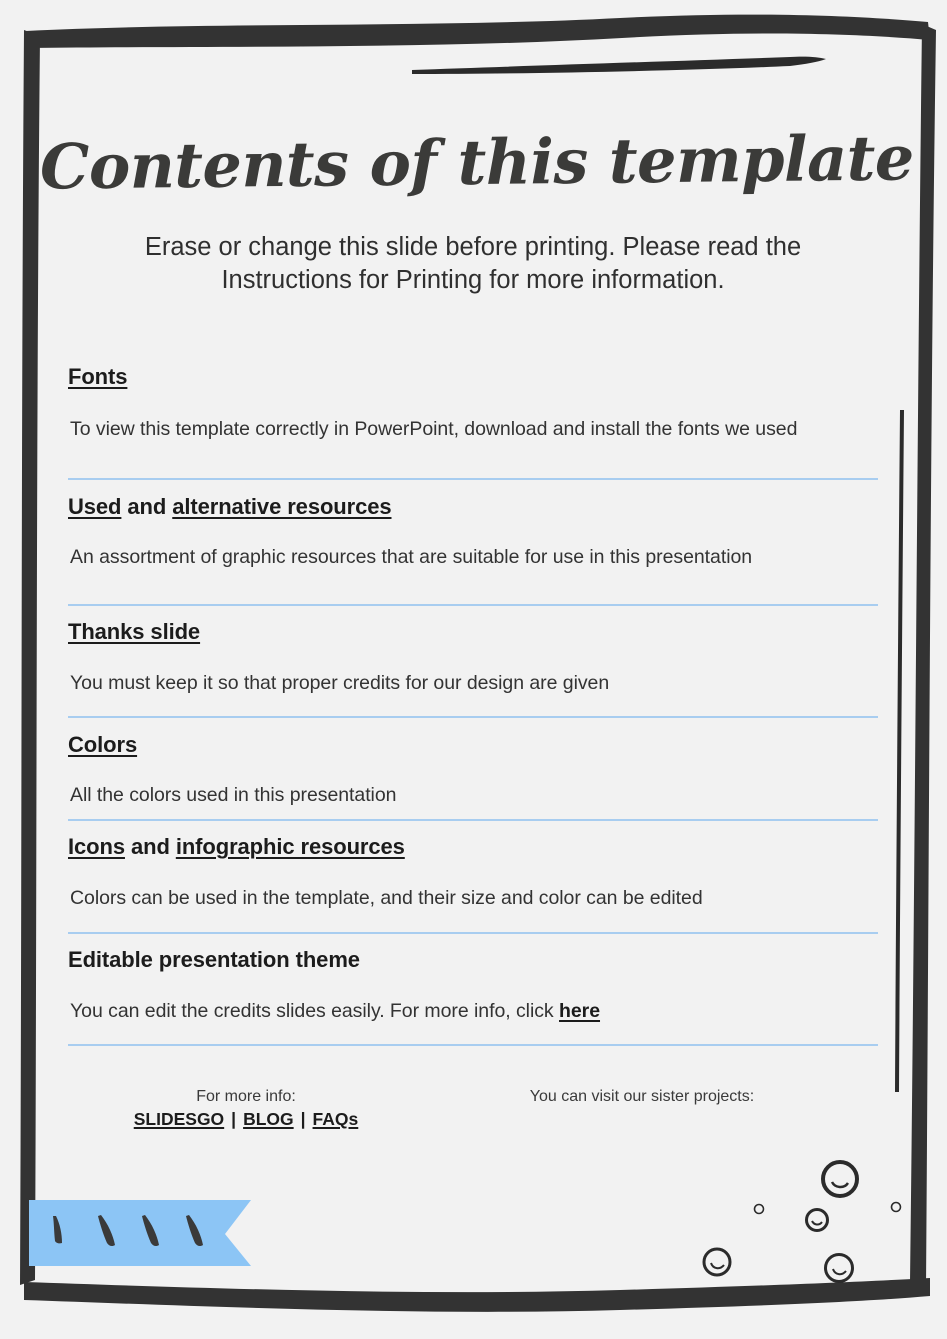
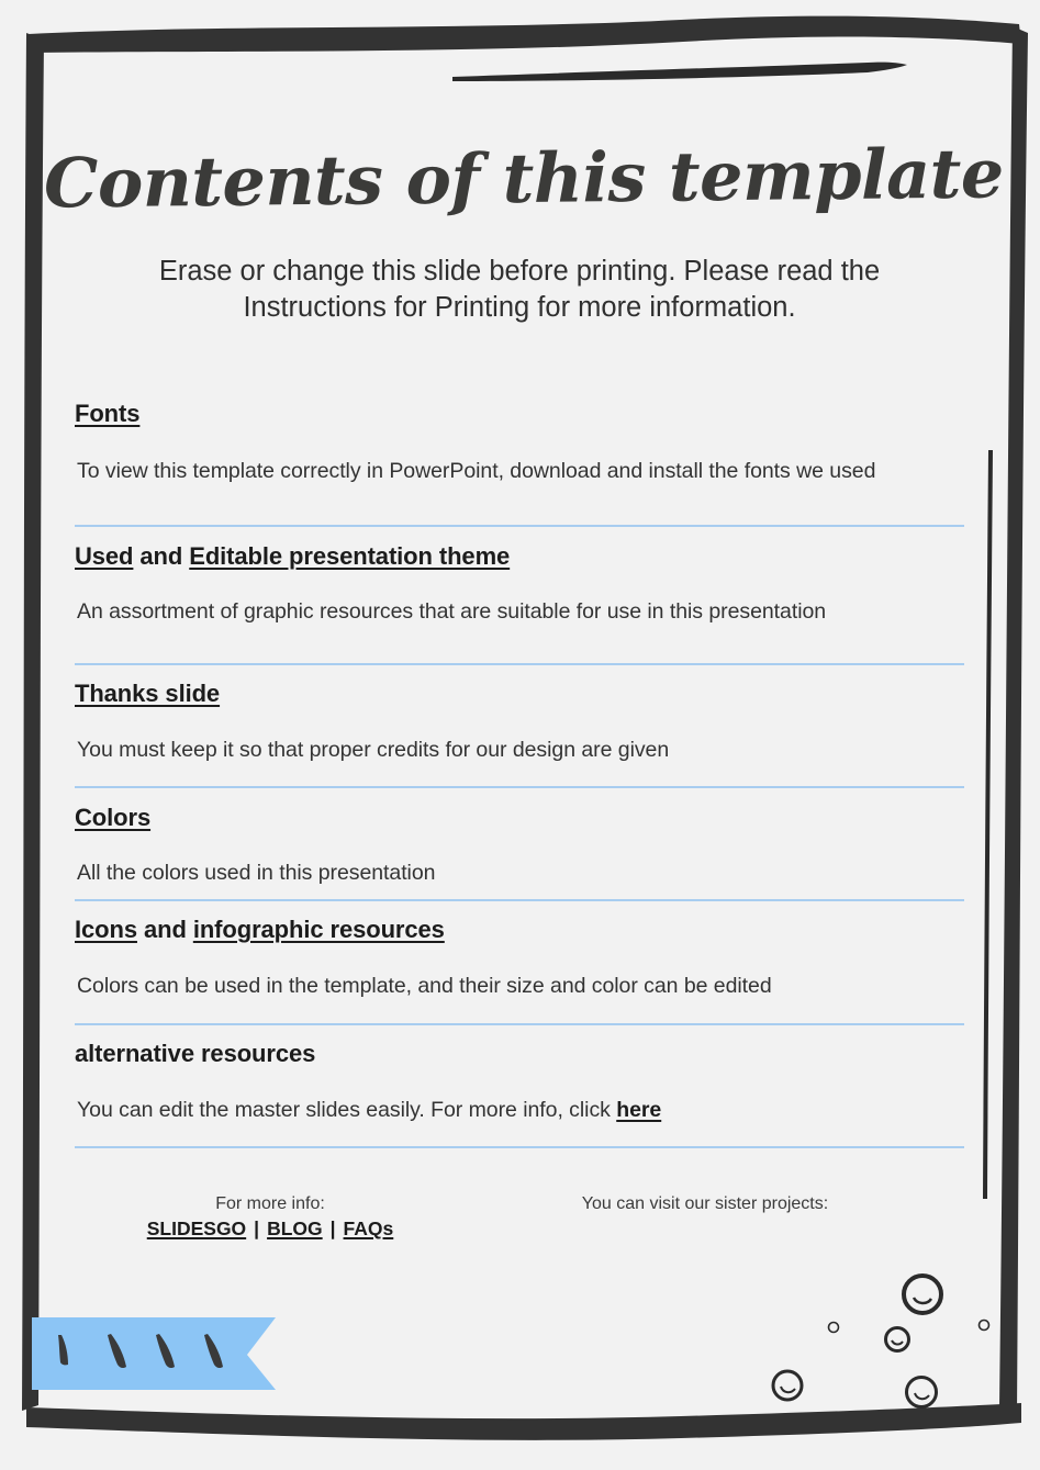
  Contents of this template
  Erase or change this slide before printing. Please read the Instructions for Printing for more information.
  Fonts
  To view this template correctly in PowerPoint, download and install the fonts we used
- Used and alternative resources
+ Used and Editable presentation theme
  An assortment of graphic resources that are suitable for use in this presentation
  Thanks slide
  You must keep it so that proper credits for our design are given
  Colors
  All the colors used in this presentation
  Icons and infographic resources
  Colors can be used in the template, and their size and color can be edited
- Editable presentation theme
+ alternative resources
- You can edit the credits slides easily. For more info, click here
+ You can edit the master slides easily. For more info, click here
  For more info:
  SLIDESGO | BLOG | FAQs
  You can visit our sister projects:
